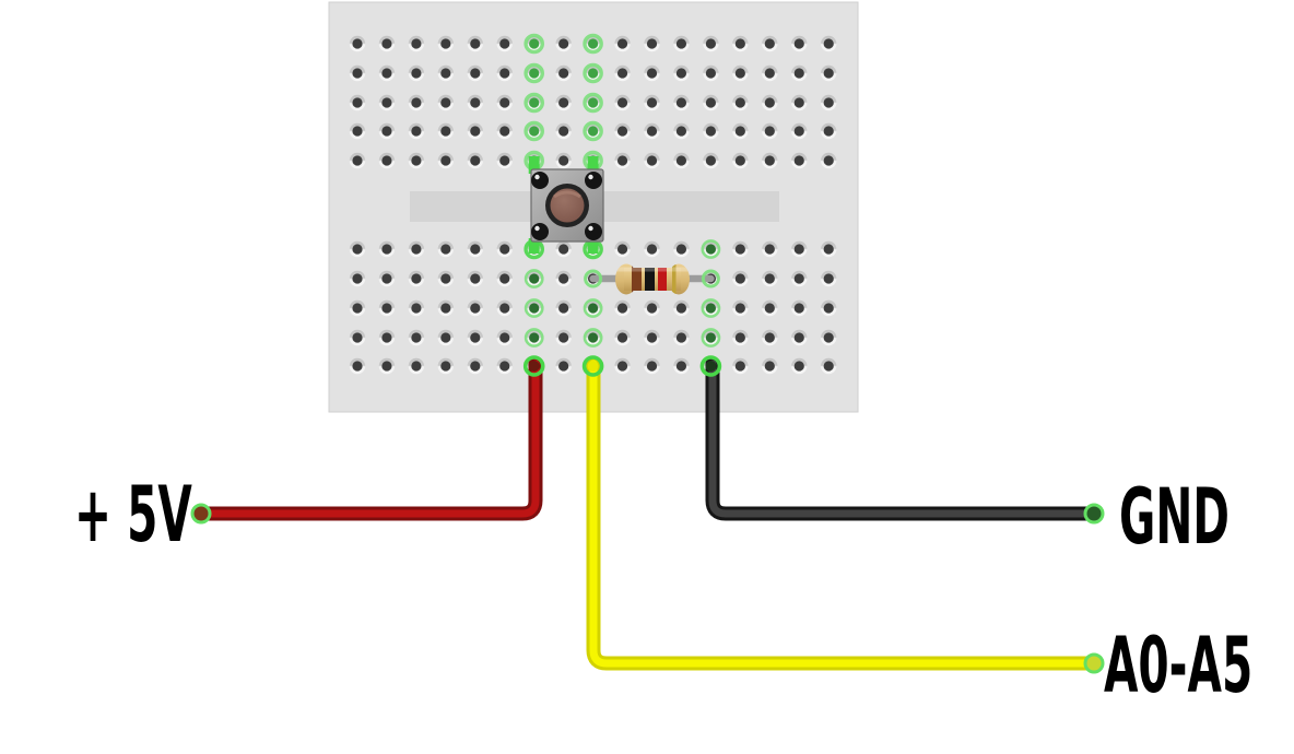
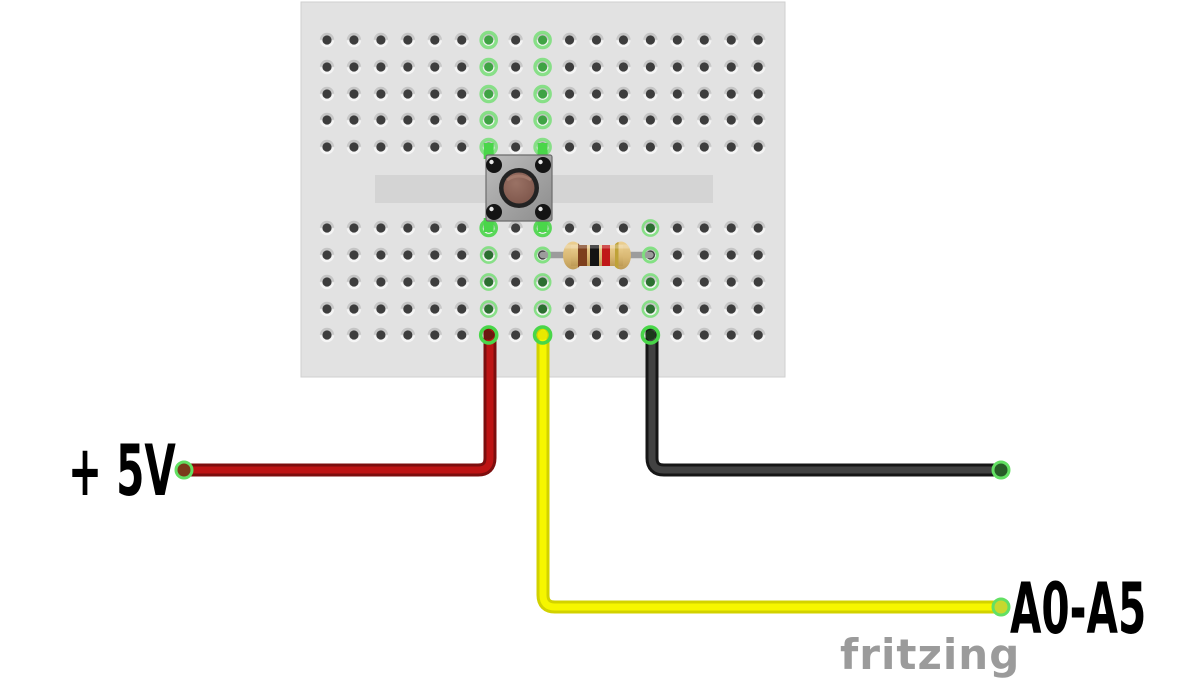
  + 5V
- GND
  A0-A5
+ fritzing
